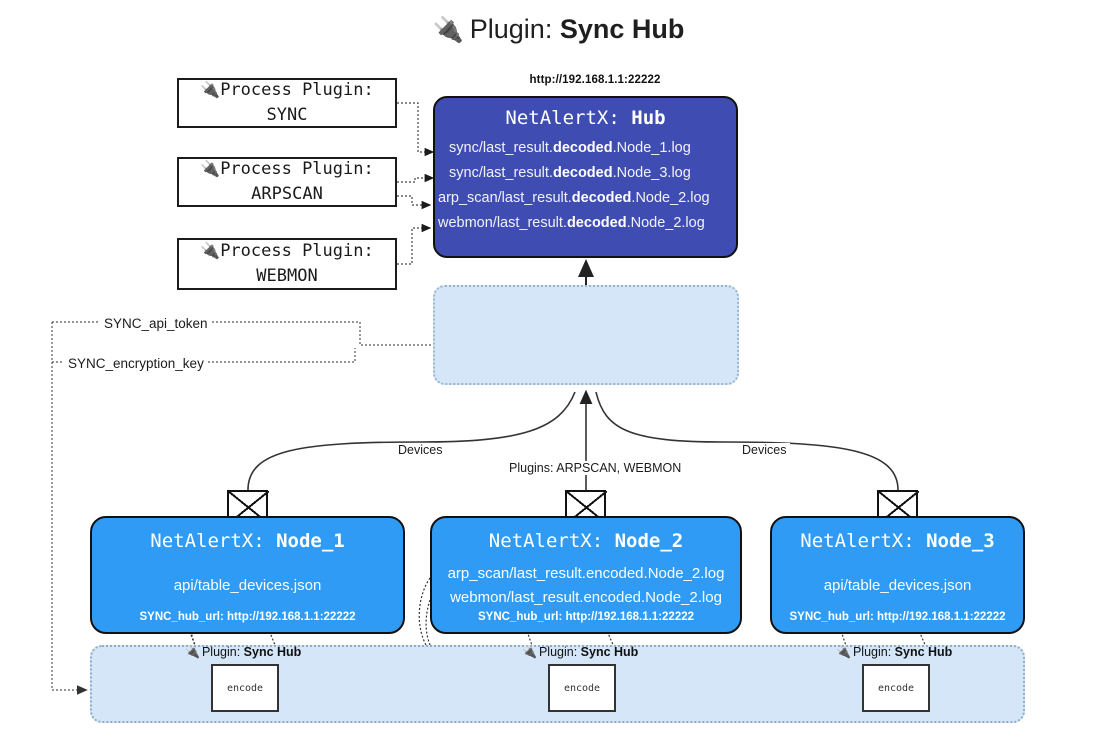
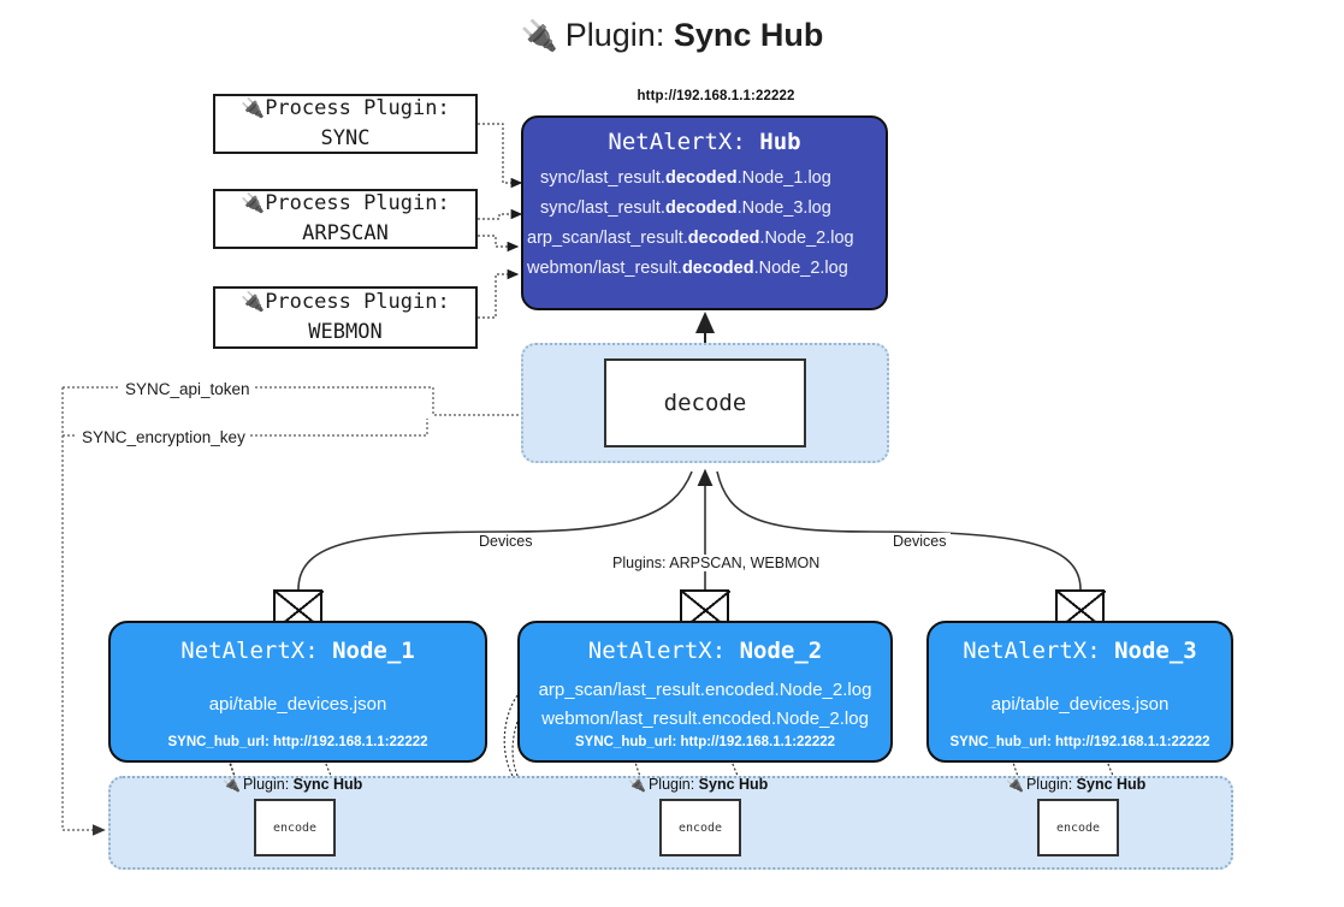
  🔌 Plugin: Sync Hub
  🔌Process Plugin:
  SYNC
  🔌Process Plugin:
  ARPSCAN
  🔌Process Plugin:
  WEBMON
  http://192.168.1.1:22222
  NetAlertX: Hub
  sync/last_result.decoded.Node_1.log
  sync/last_result.decoded.Node_3.log
  arp_scan/last_result.decoded.Node_2.log
  webmon/last_result.decoded.Node_2.log
+ decode
  SYNC_api_token
  SYNC_encryption_key
  Devices
  Devices
  Plugins: ARPSCAN, WEBMON
  NetAlertX: Node_1
  api/table_devices.json
  SYNC_hub_url: http://192.168.1.1:22222
  NetAlertX: Node_2
  arp_scan/last_result.encoded.Node_2.log
  webmon/last_result.encoded.Node_2.log
  SYNC_hub_url: http://192.168.1.1:22222
  NetAlertX: Node_3
  api/table_devices.json
  SYNC_hub_url: http://192.168.1.1:22222
  🔌 Plugin: Sync Hub
  encode
  🔌 Plugin: Sync Hub
  encode
  🔌 Plugin: Sync Hub
  encode
